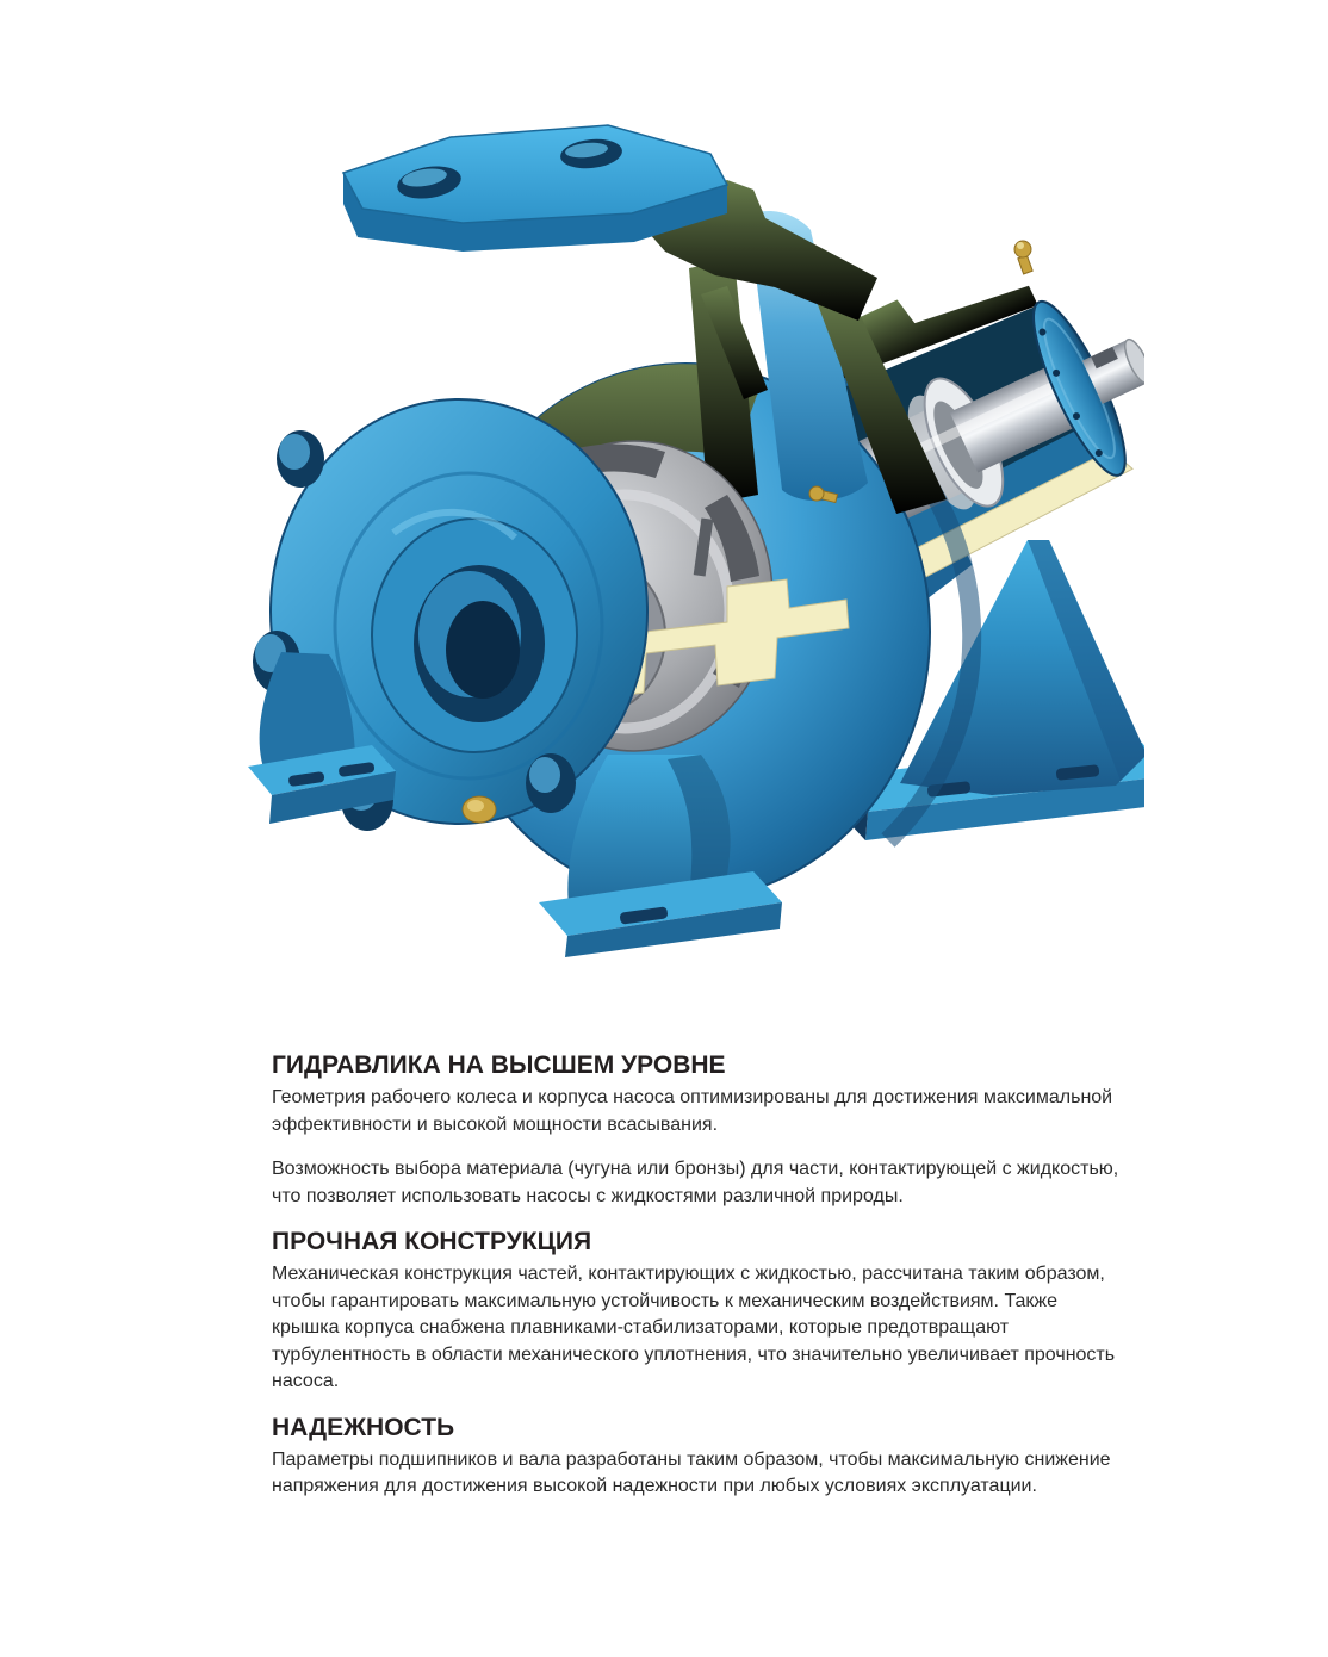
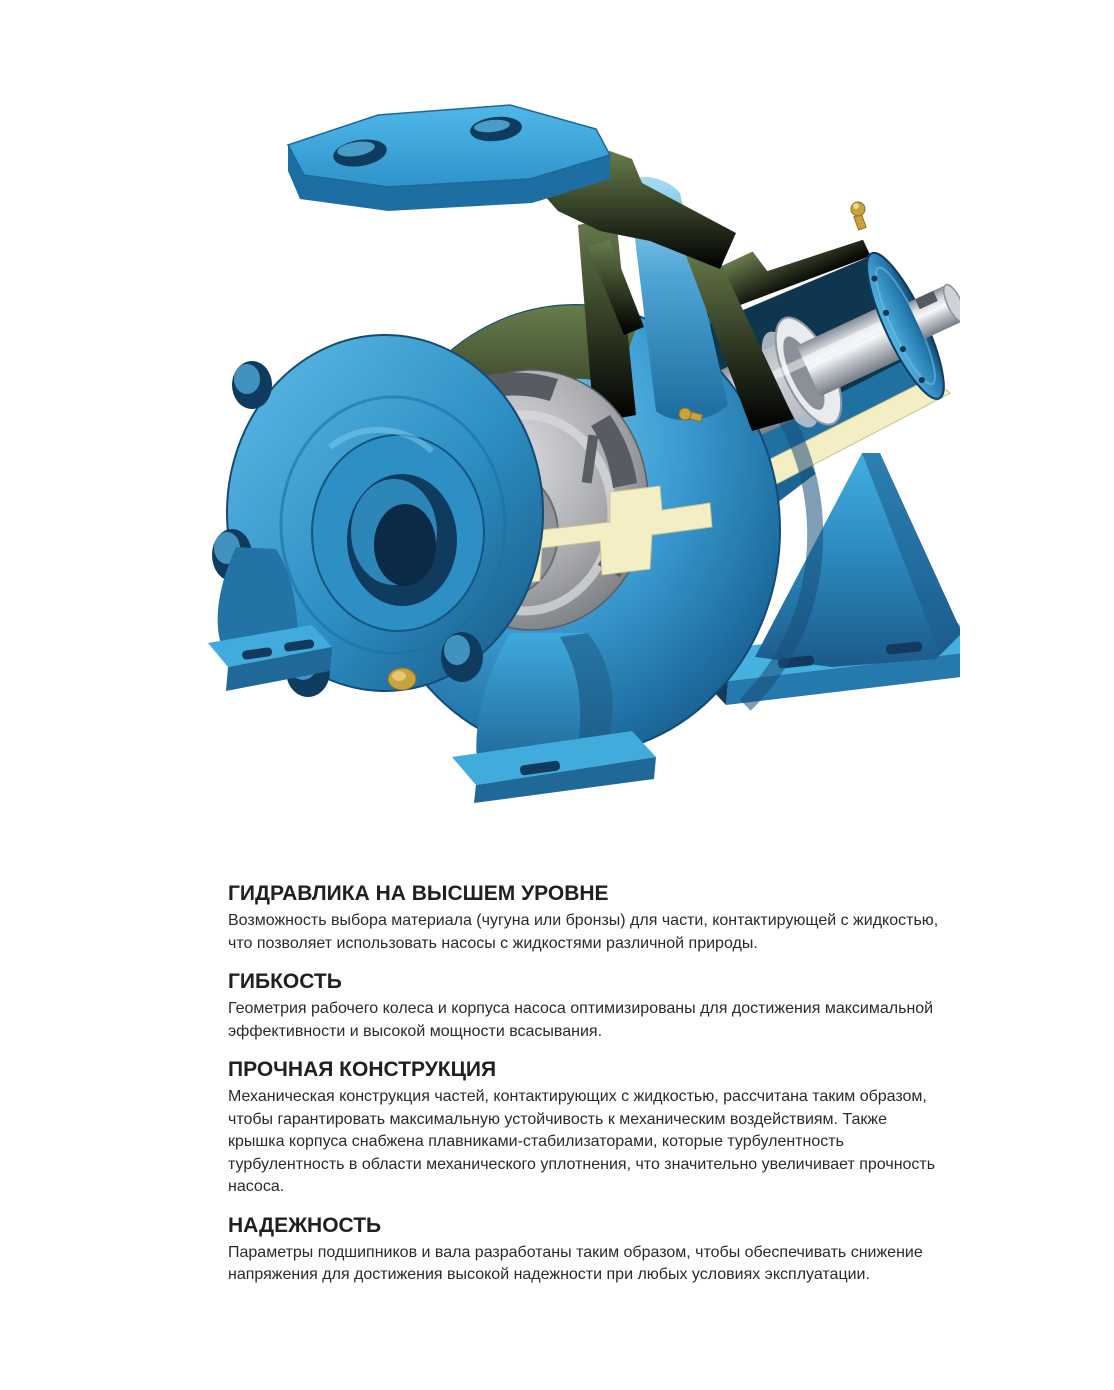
  ГИДРАВЛИКА НА ВЫСШЕМ УРОВНЕ
- Геометрия рабочего колеса и корпуса насоса оптимизированы для достижения максимальной эффективности и высокой мощности всасывания.
+ Возможность выбора материала (чугуна или бронзы) для части, контактирующей с жидкостью, что позволяет использовать насосы с жидкостями различной природы.
+ ГИБКОСТЬ
- Возможность выбора материала (чугуна или бронзы) для части, контактирующей с жидкостью, что позволяет использовать насосы с жидкостями различной природы.
+ Геометрия рабочего колеса и корпуса насоса оптимизированы для достижения максимальной эффективности и высокой мощности всасывания.
  ПРОЧНАЯ КОНСТРУКЦИЯ
- Механическая конструкция частей, контактирующих с жидкостью, рассчитана таким образом, чтобы гарантировать максимальную устойчивость к механическим воздействиям. Также крышка корпуса снабжена плавниками-стабилизаторами, которые предотвращают турбулентность в области механического уплотнения, что значительно увеличивает прочность насоса.
+ Механическая конструкция частей, контактирующих с жидкостью, рассчитана таким образом, чтобы гарантировать максимальную устойчивость к механическим воздействиям. Также крышка корпуса снабжена плавниками-стабилизаторами, которые турбулентность турбулентность в области механического уплотнения, что значительно увеличивает прочность насоса.
  НАДЕЖНОСТЬ
- Параметры подшипников и вала разработаны таким образом, чтобы максимальную снижение напряжения для достижения высокой надежности при любых условиях эксплуатации.
+ Параметры подшипников и вала разработаны таким образом, чтобы обеспечивать снижение напряжения для достижения высокой надежности при любых условиях эксплуатации.
